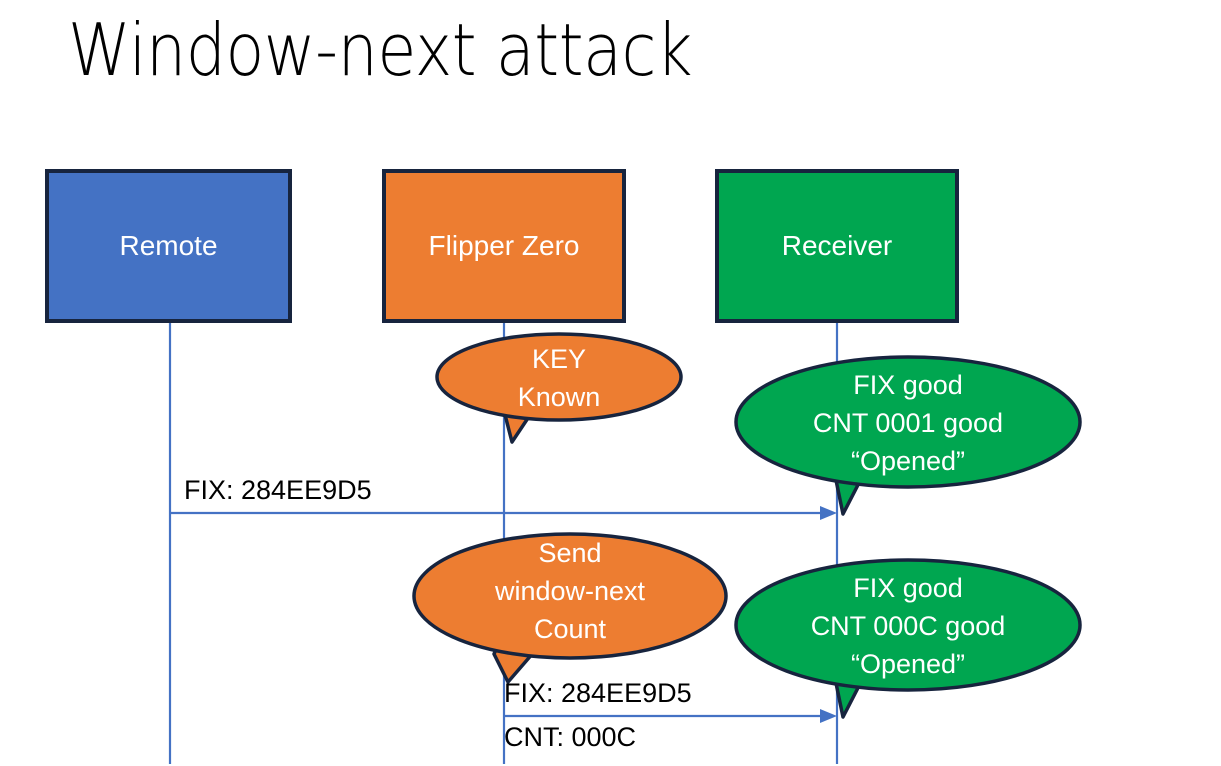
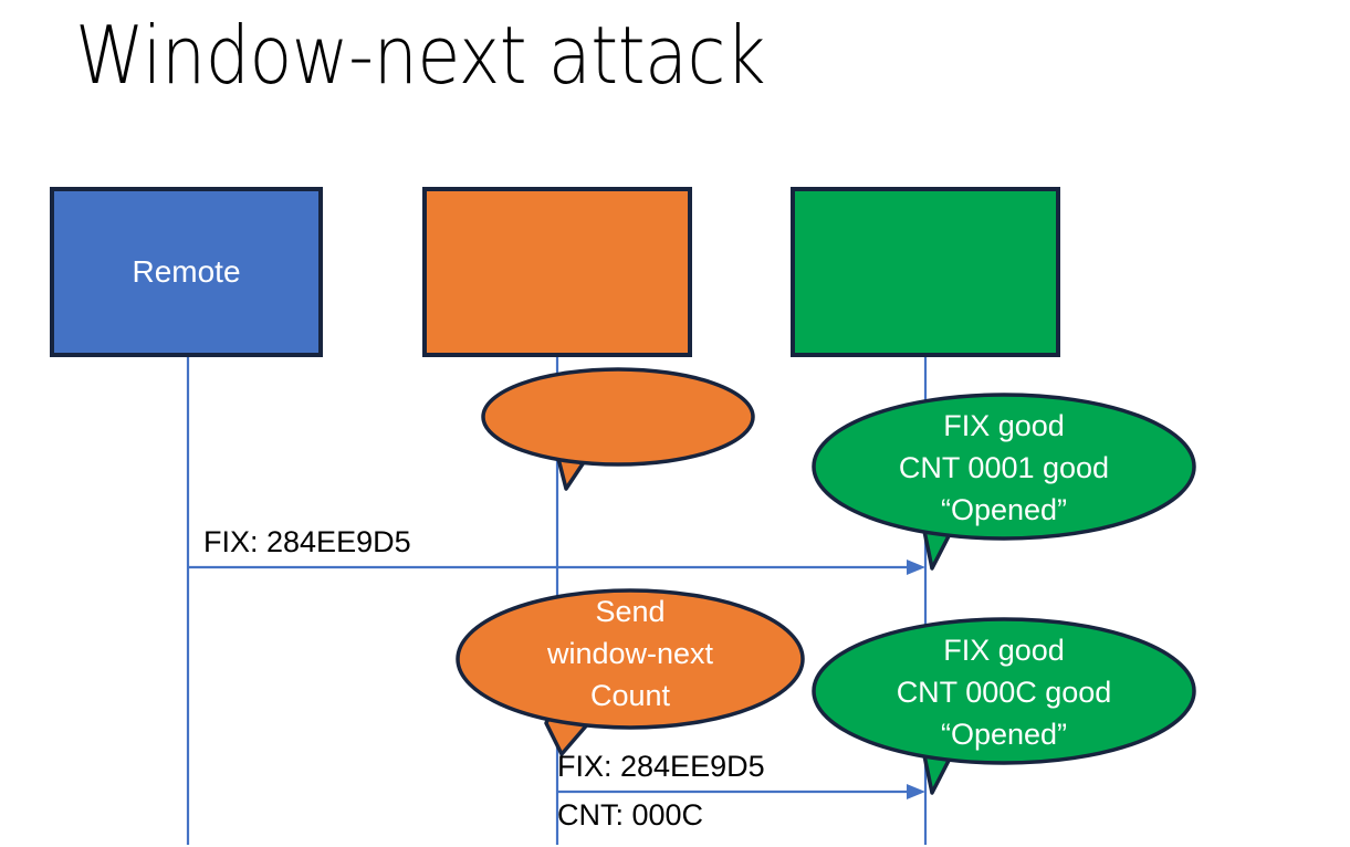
  Window-next attack
  Remote
- Flipper Zero
- Receiver
- KEY
- Known
  FIX good
  CNT 0001 good
  “Opened”
  Send
  window-next
  Count
  FIX good
  CNT 000C good
  “Opened”
  FIX: 284EE9D5
  FIX: 284EE9D5
  CNT: 000C
